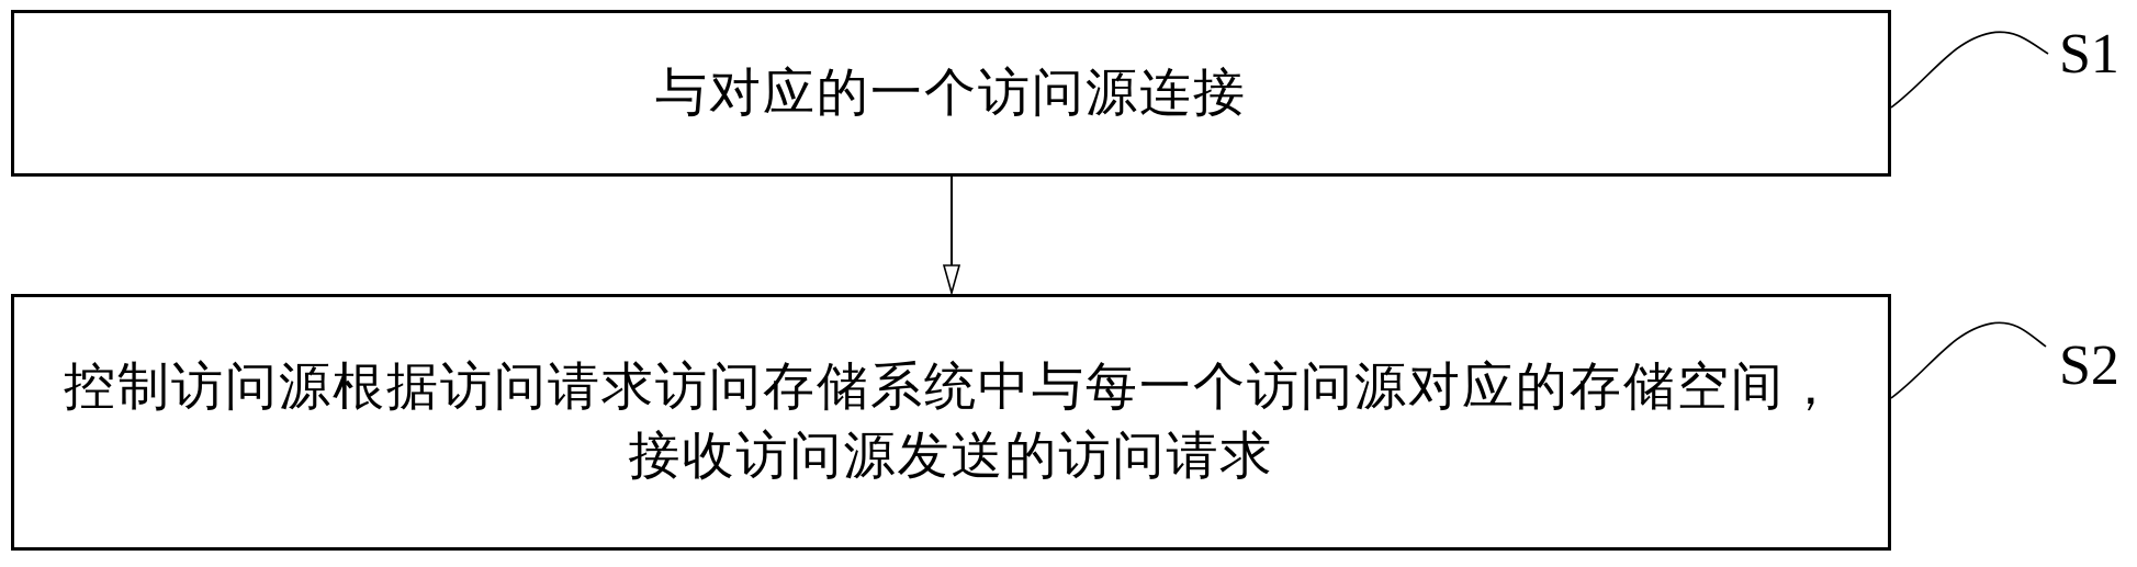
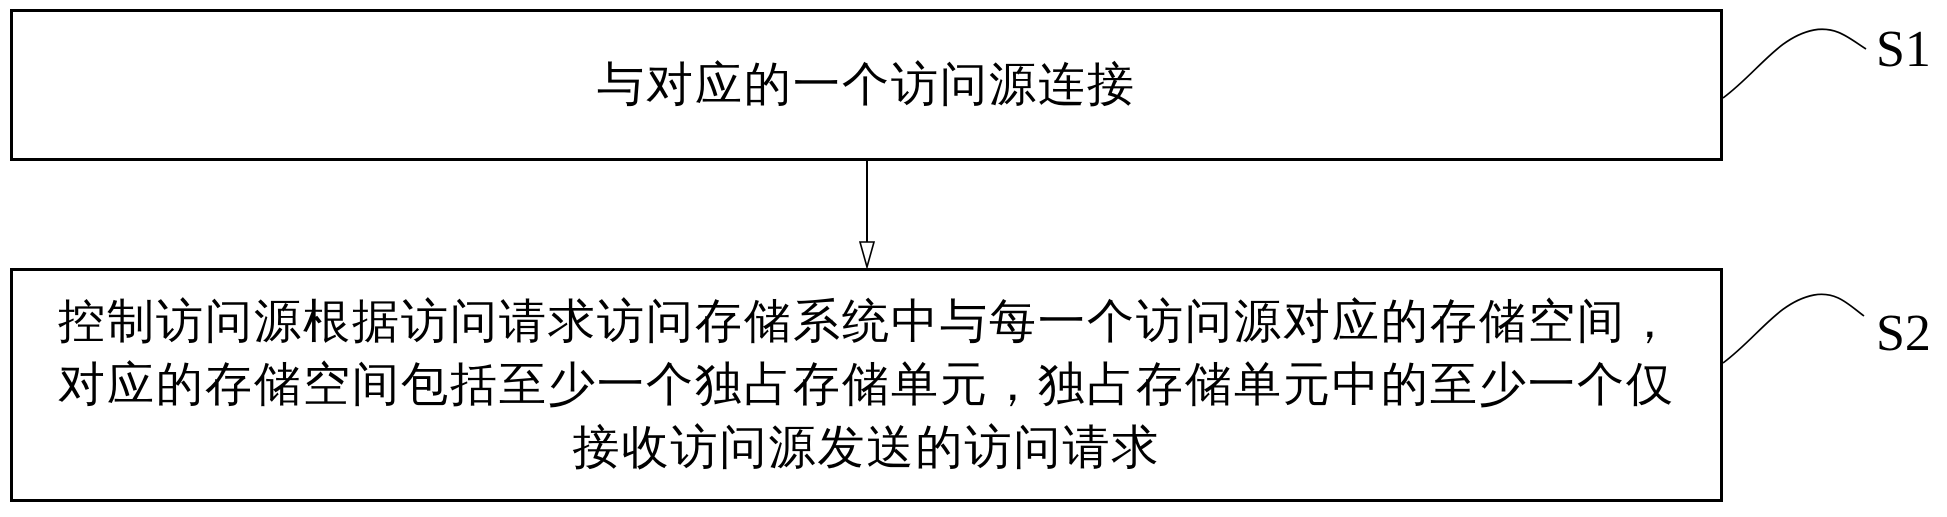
  与对应的一个访问源连接
  控制访问源根据访问请求访问存储系统中与每一个访问源对应的存储空间，
+ 对应的存储空间包括至少一个独占存储单元，独占存储单元中的至少一个仅
  接收访问源发送的访问请求
  S1
  S2
